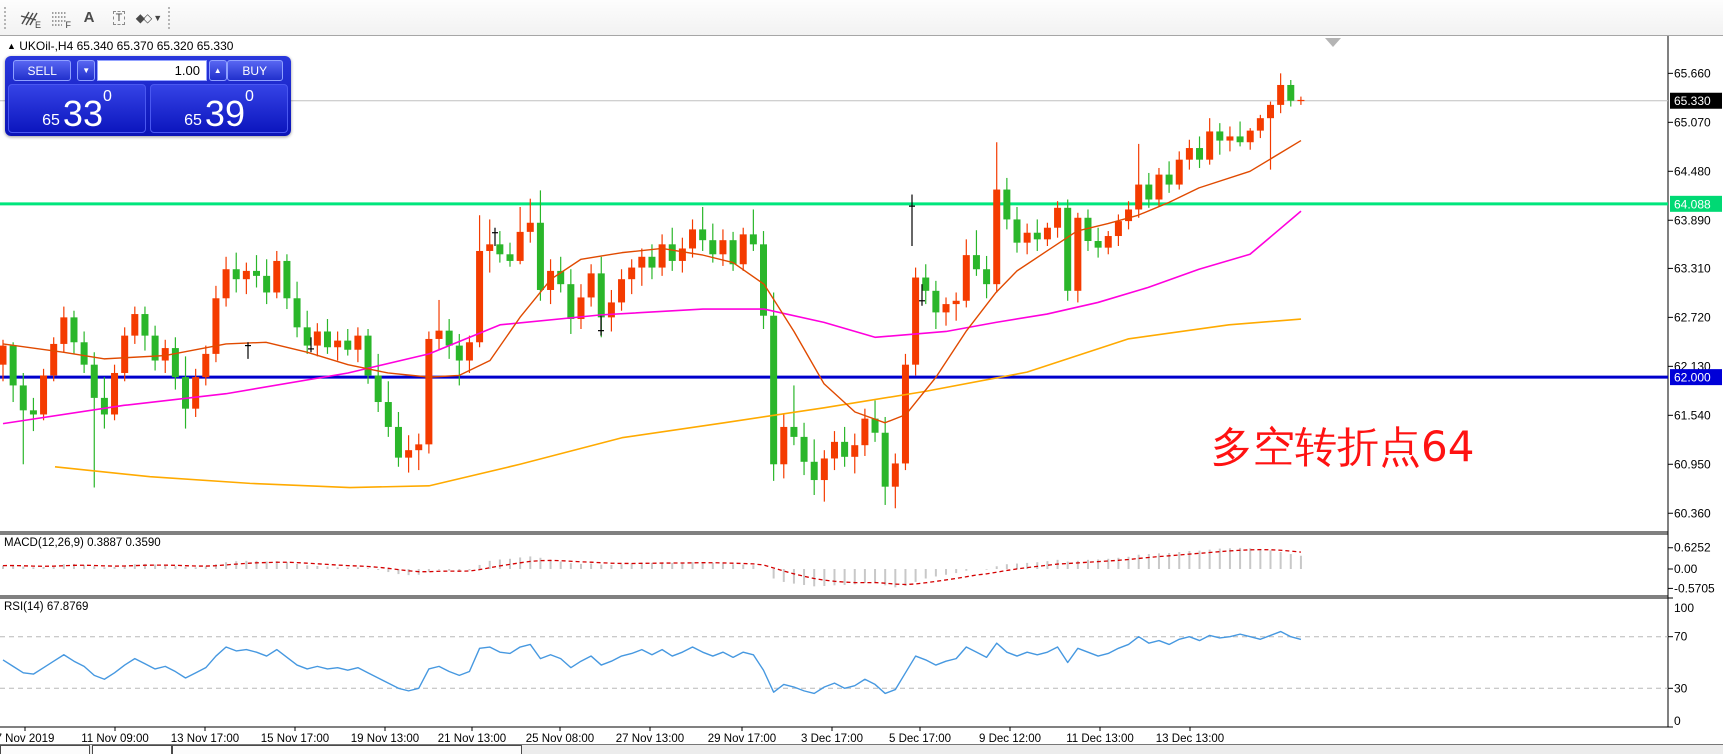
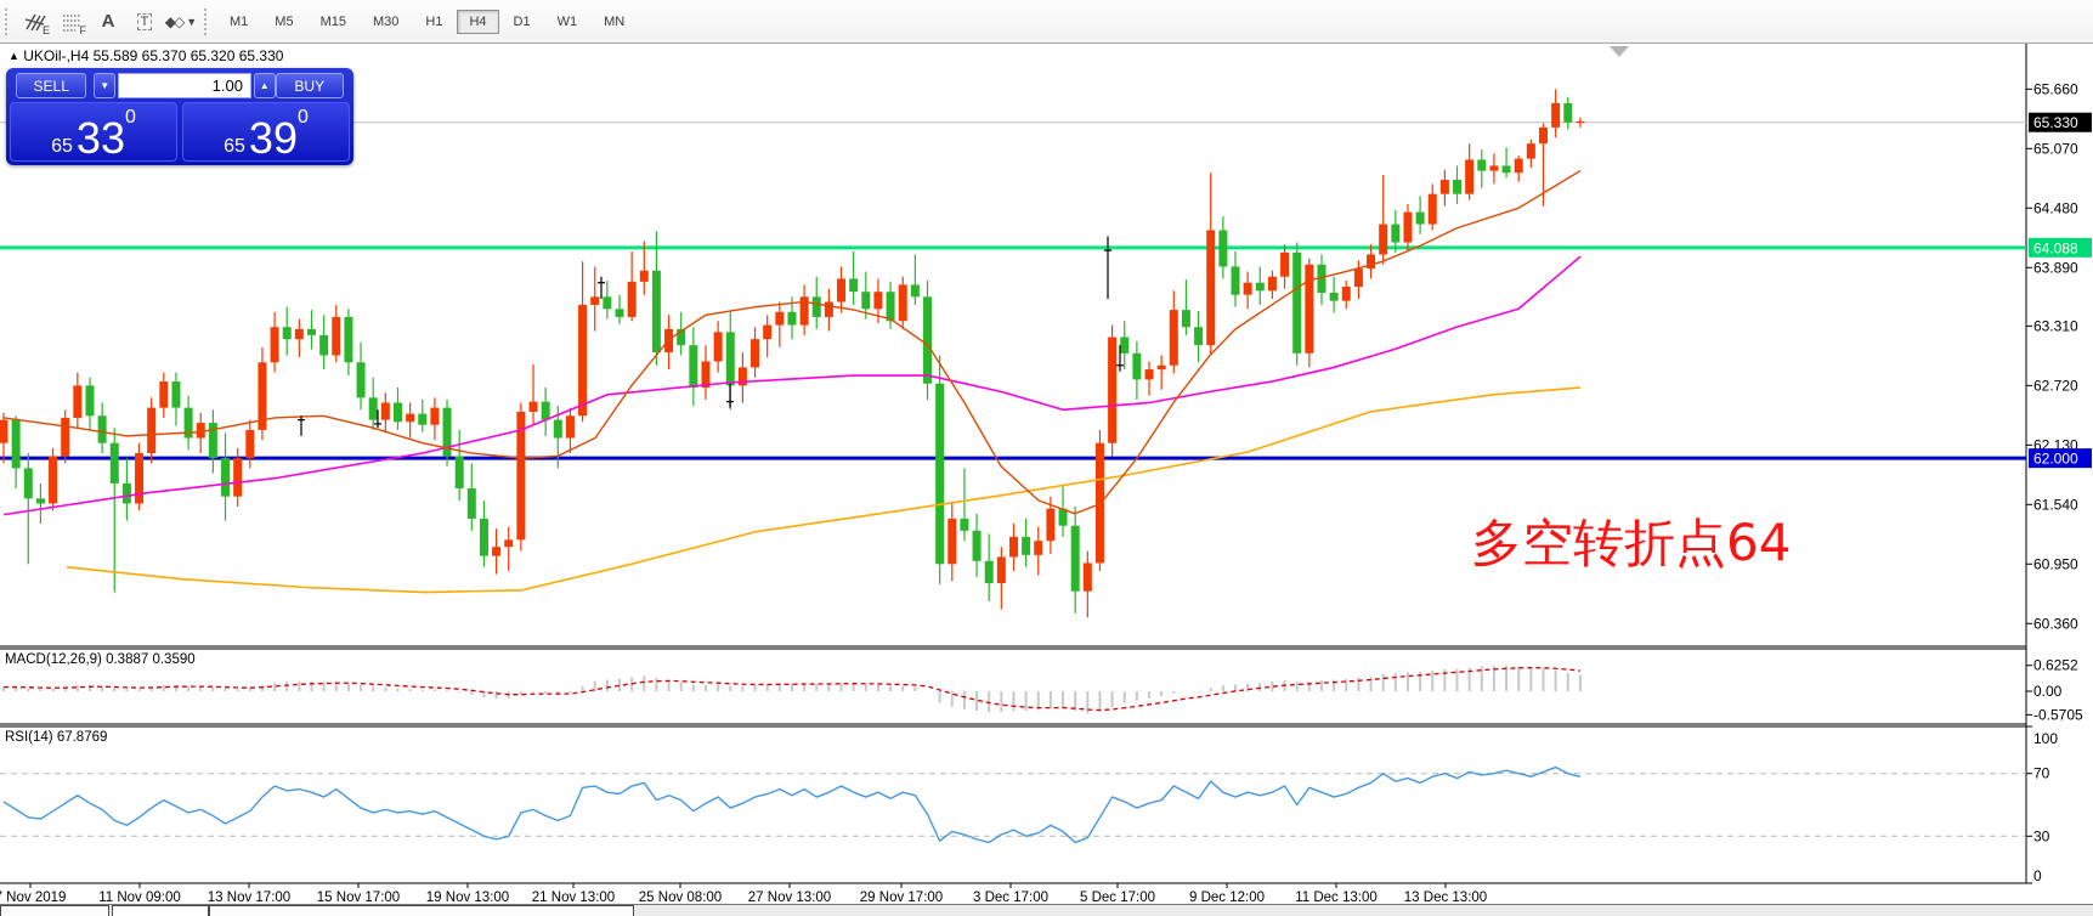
  E
  F
  A
  T
  ◆◇
  ▼
+ M1
+ M5
+ M15
+ M30
+ H1
+ H4
+ D1
+ W1
+ MN
- ▲ UKOil-,H4 65.340 65.370 65.320 65.330
+ ▲ UKOil-,H4 55.589 65.370 65.320 65.330
  SELL
  ▼
  1.00
  ▲
  BUY
  65
  33
  0
  65
  39
  0
  65.660
  65.070
  64.480
  63.890
  63.310
  62.720
  62.130
  61.540
  60.950
  60.360
  65.330
  64.088
  62.000
  MACD(12,26,9) 0.3887 0.3590
  0.6252
  0.00
  -0.5705
  RSI(14) 67.8769
  100
  70
  30
  0
  Nov 2019
  11 Nov 09:00
  13 Nov 17:00
  15 Nov 17:00
  19 Nov 13:00
  21 Nov 13:00
  25 Nov 08:00
  27 Nov 13:00
  29 Nov 17:00
  3 Dec 17:00
  5 Dec 17:00
  9 Dec 12:00
  11 Dec 13:00
  13 Dec 13:00
  多空转折点64
